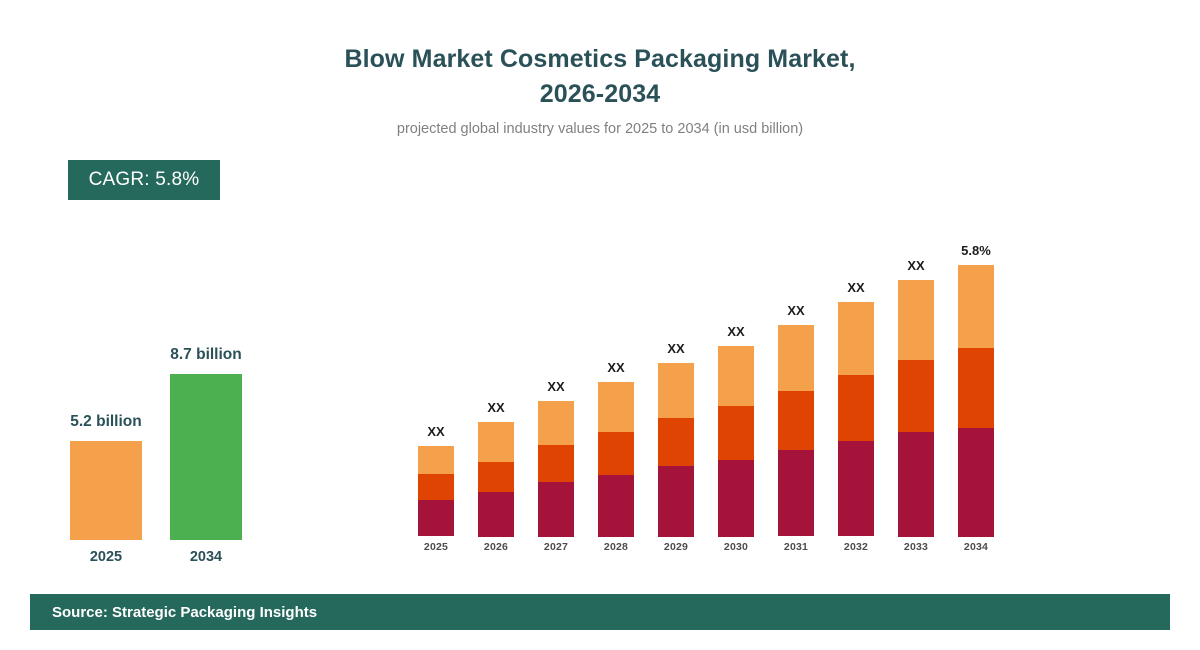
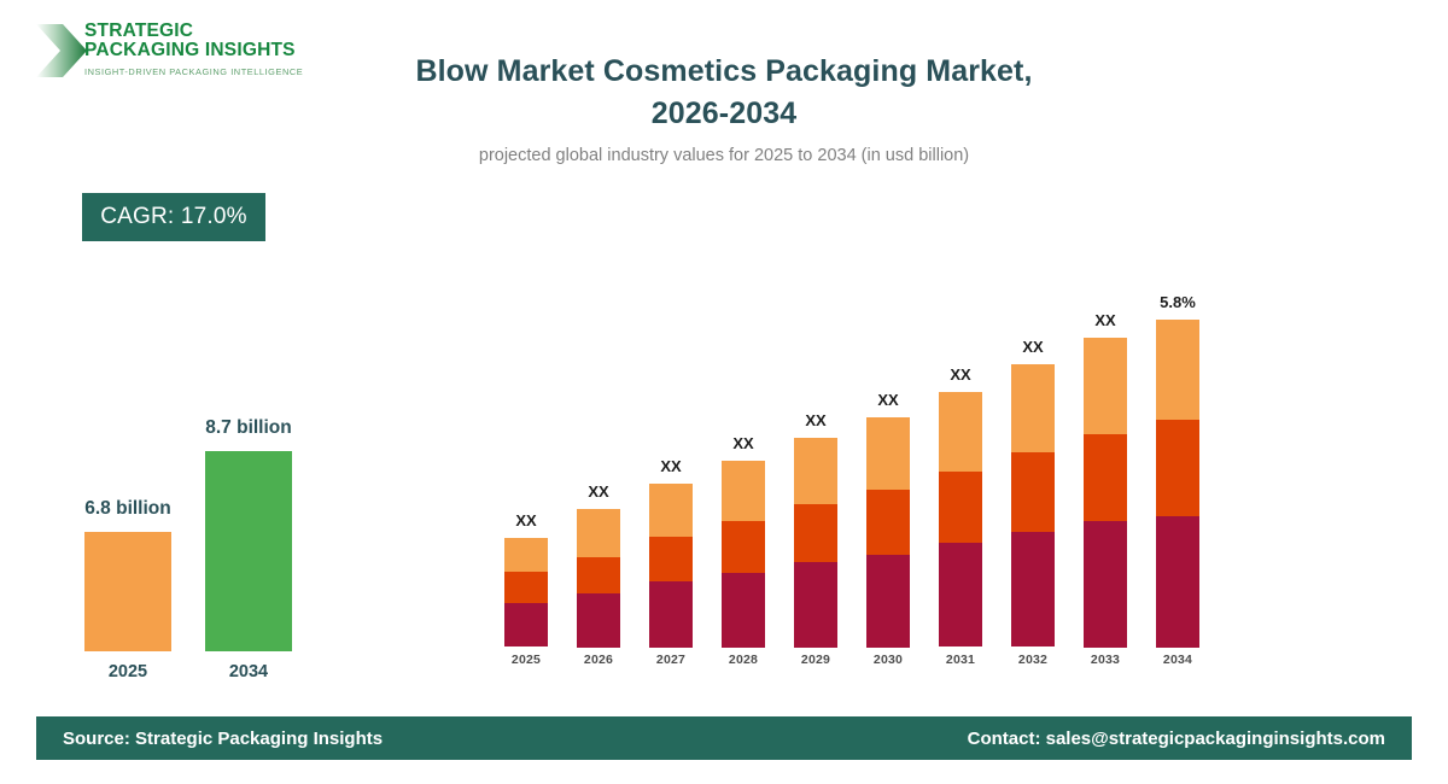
+ STRATEGIC
+ PACKAGING INSIGHTS
+ INSIGHT-DRIVEN PACKAGING INTELLIGENCE
  Blow Market Cosmetics Packaging Market,
  2026-2034
  projected global industry values for 2025 to 2034 (in usd billion)
- CAGR: 5.8%
+ CAGR: 17.0%
- 5.2 billion
+ 6.8 billion
  2025
  8.7 billion
  2034
  XX
  2025
  XX
  2026
  XX
  2027
  XX
  2028
  XX
  2029
  XX
  2030
  XX
  2031
  XX
  2032
  XX
  2033
  5.8%
  2034
  Source: Strategic Packaging Insights
+ Contact: sales@strategicpackaginginsights.com
